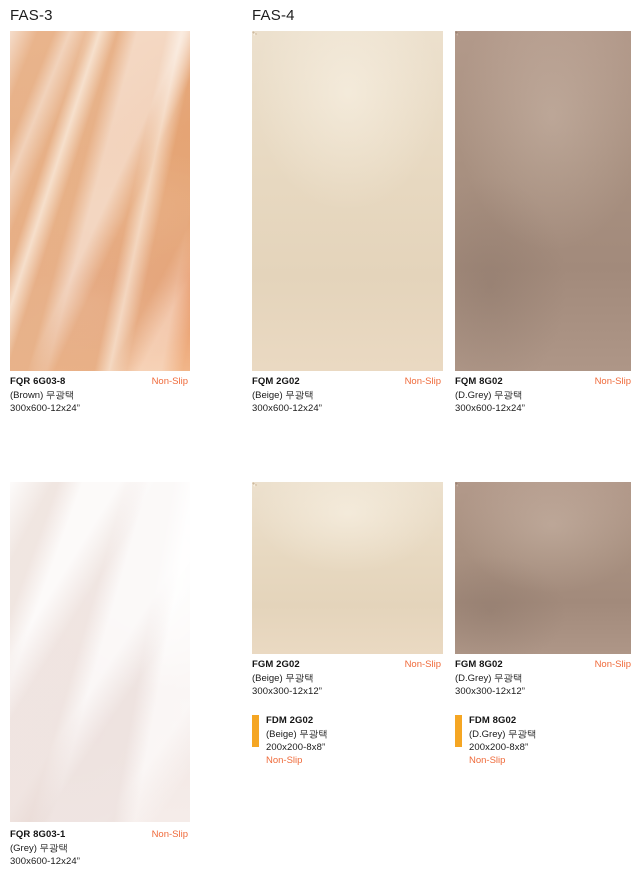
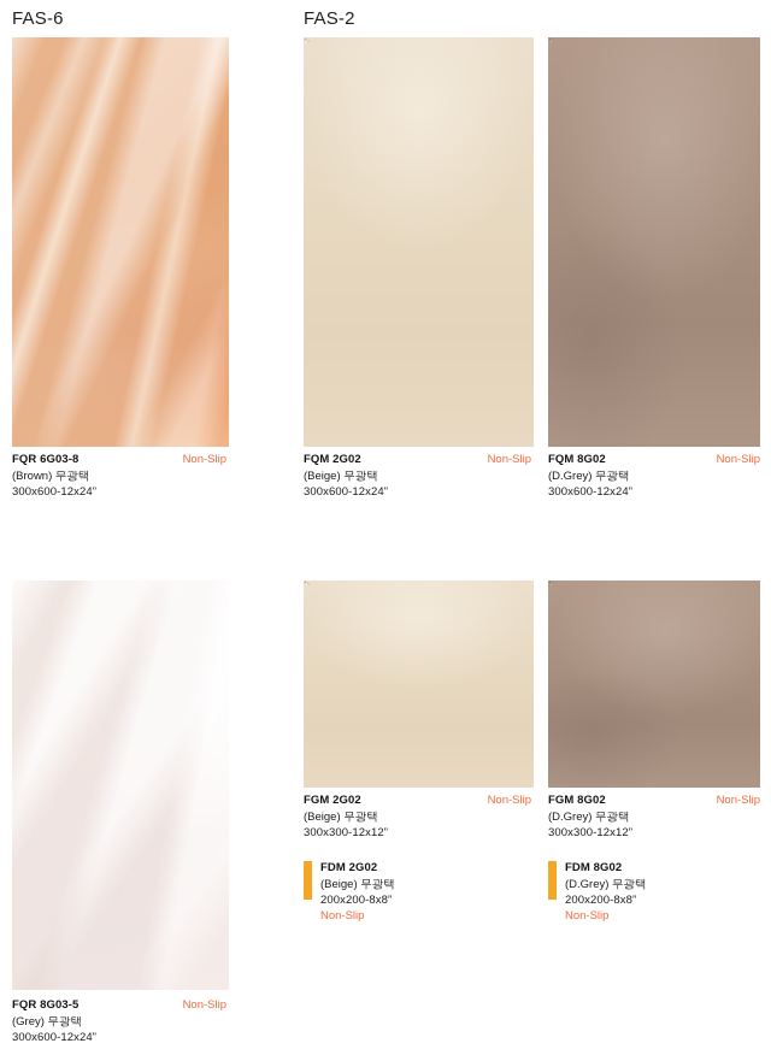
- FAS-3
+ FAS-6
- FAS-4
+ FAS-2
  FQR 6G03-8
  Non-Slip
  (Brown) 무광택
  300x600-12x24”
  FQM 2G02
  Non-Slip
  (Beige) 무광택
  300x600-12x24”
  FQM 8G02
  Non-Slip
  (D.Grey) 무광택
  300x600-12x24”
- FQR 8G03-1
+ FQR 8G03-5
  Non-Slip
  (Grey) 무광택
  300x600-12x24”
  FGM 2G02
  Non-Slip
  (Beige) 무광택
  300x300-12x12”
  FDM 2G02
  (Beige) 무광택
  200x200-8x8”
  Non-Slip
  FGM 8G02
  Non-Slip
  (D.Grey) 무광택
  300x300-12x12”
  FDM 8G02
  (D.Grey) 무광택
  200x200-8x8”
  Non-Slip
